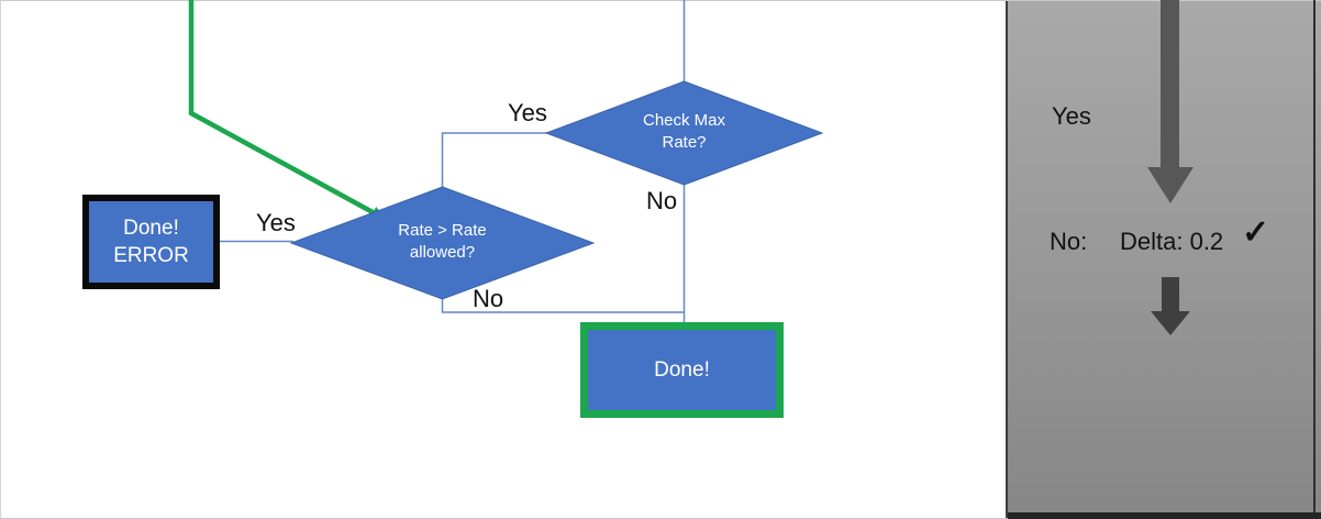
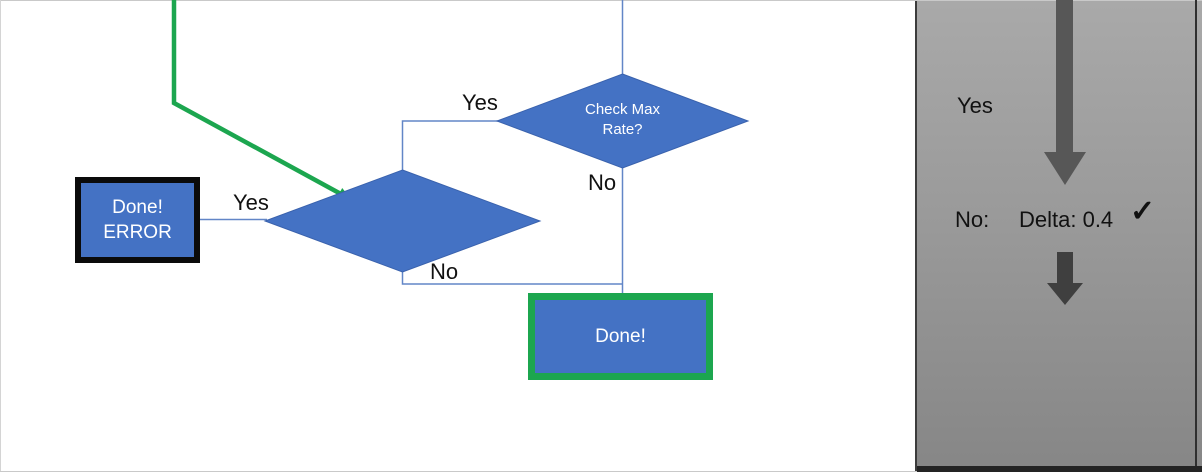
  Check Max
  Rate?
- Rate > Rate
- allowed?
  Yes
  No
  Yes
  No
  Done!
  ERROR
  Done!
  Yes
  No:
- Delta: 0.2
+ Delta: 0.4
  ✓
